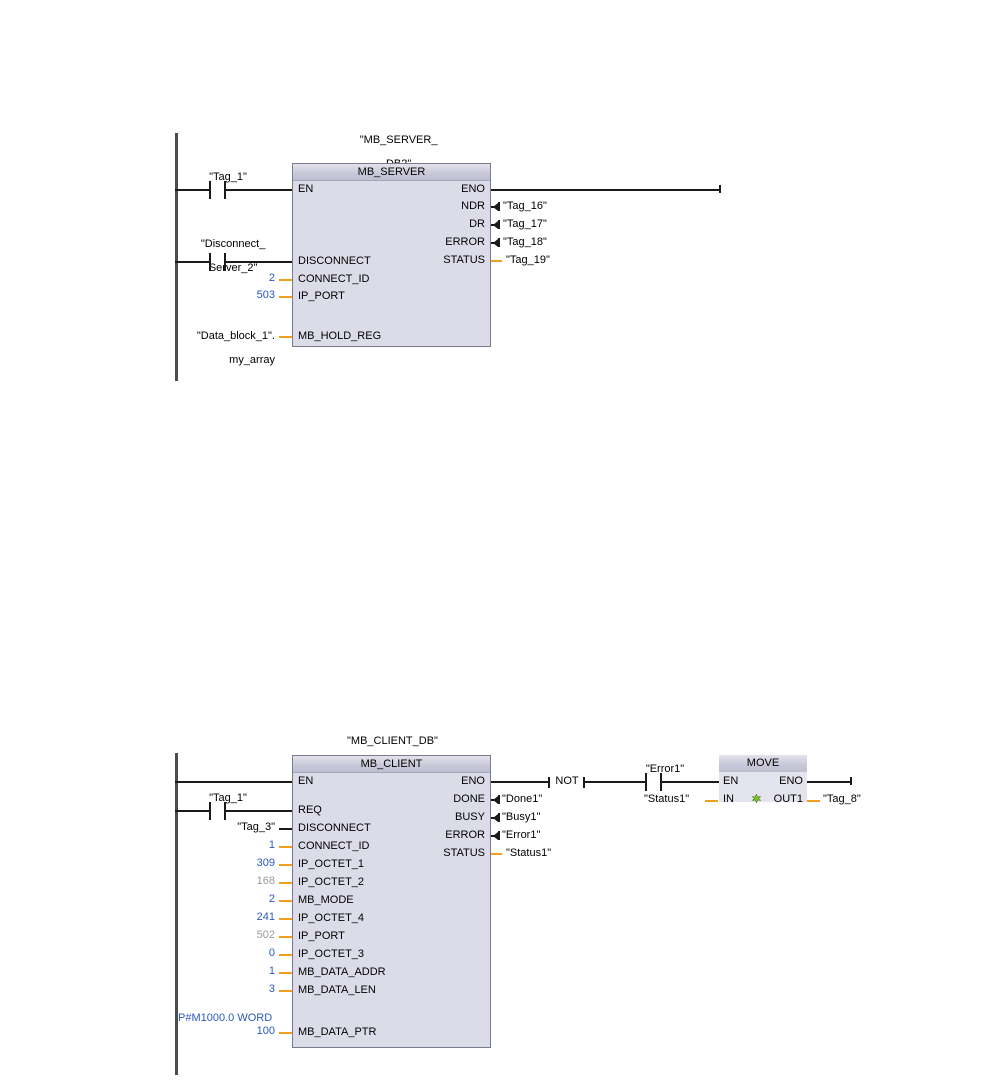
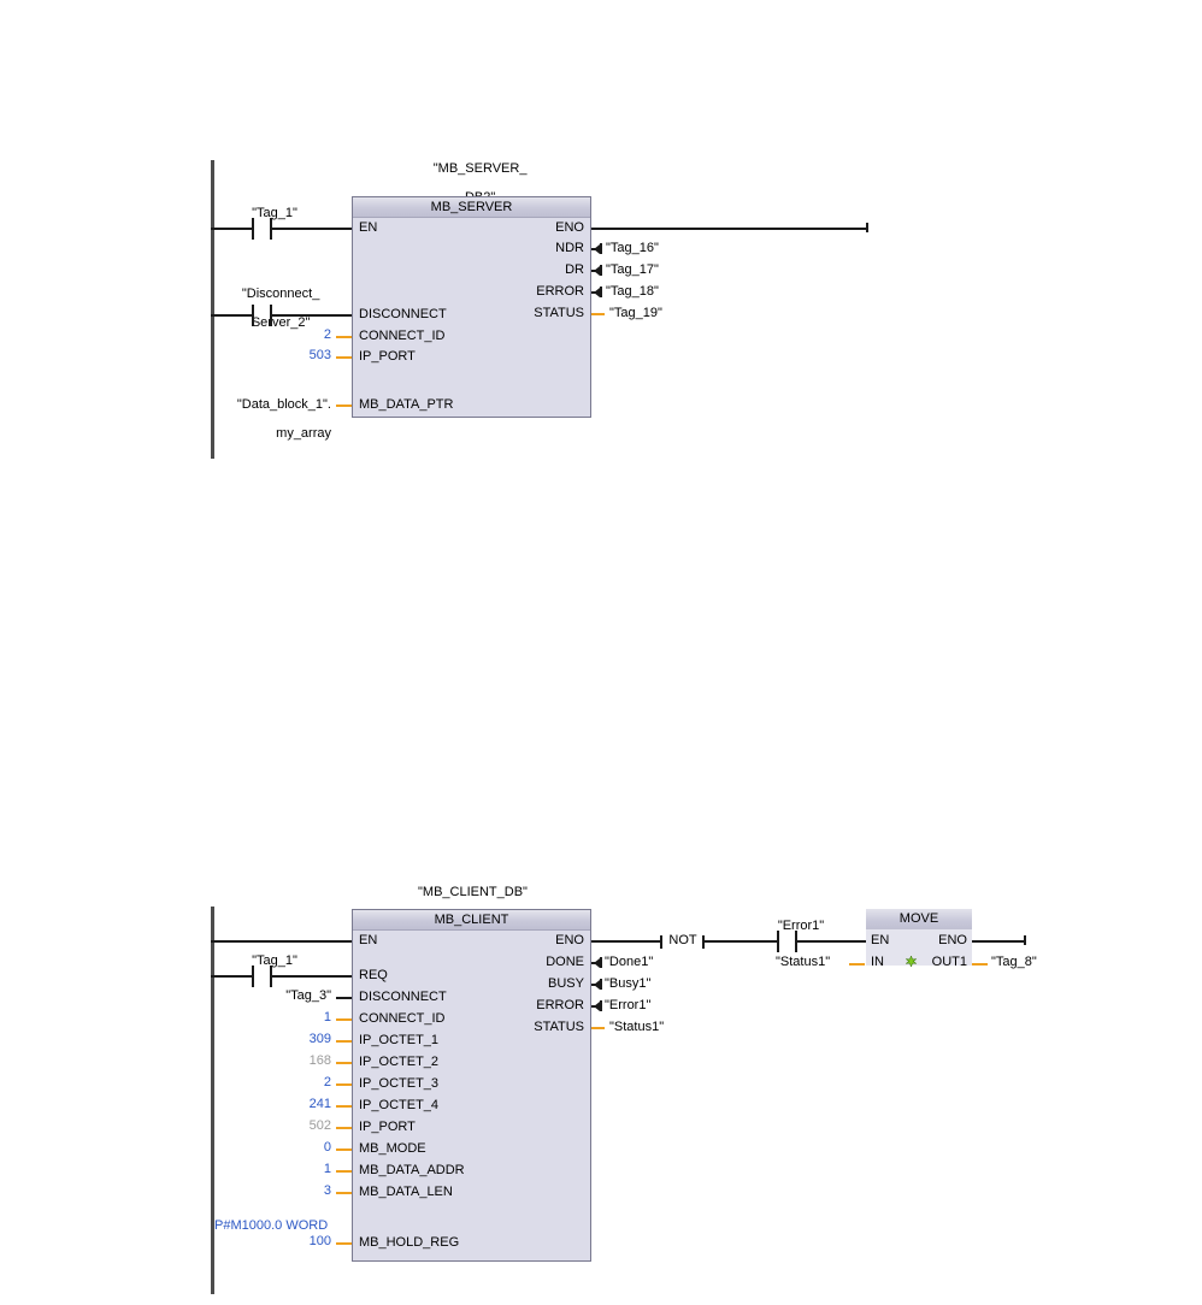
  "MB_SERVER_
  "Tag_1"
  "Disconnect_
  Sever_2"
  2
  503
  "Data_block_1".
  my_array
  MB_SERVER
  EN
  DISCONNECT
  CONNECT_ID
  IP_PORT
- MB_HOLD_REG
+ MB_DATA_PTR
  ENO
  NDR
  DR
  ERROR
  STATUS
  "Tag_16"
  "Tag_17"
  "Tag_18"
  "Tag_19"
  "MB_CLIENT_DB"
  "Tag_1"
  "Tag_3"
  1
  309
  168
  2
  241
  502
  0
  1
  3
  P#M1000.0 WORD
  100
  MB_CLIENT
  EN
  REQ
  DISCONNECT
  CONNECT_ID
  IP_OCTET_1
  IP_OCTET_2
- MB_MODE
+ IP_OCTET_3
  IP_OCTET_4
  IP_PORT
- IP_OCTET_3
+ MB_MODE
  MB_DATA_ADDR
  MB_DATA_LEN
- MB_DATA_PTR
+ MB_HOLD_REG
  ENO
  DONE
  BUSY
  ERROR
  STATUS
  "Done1"
  "Busy1"
  "Error1"
  "Status1"
  NOT
  "Error1"
  MOVE
  EN
  IN
  ENO
  OUT1
  "Status1"
  "Tag_8"
